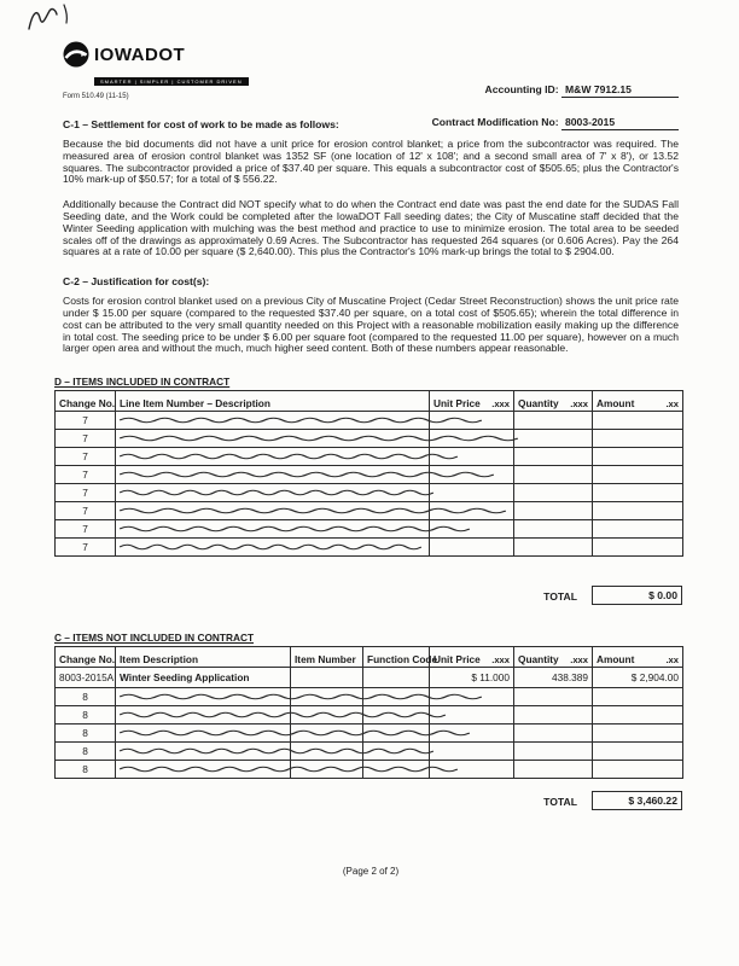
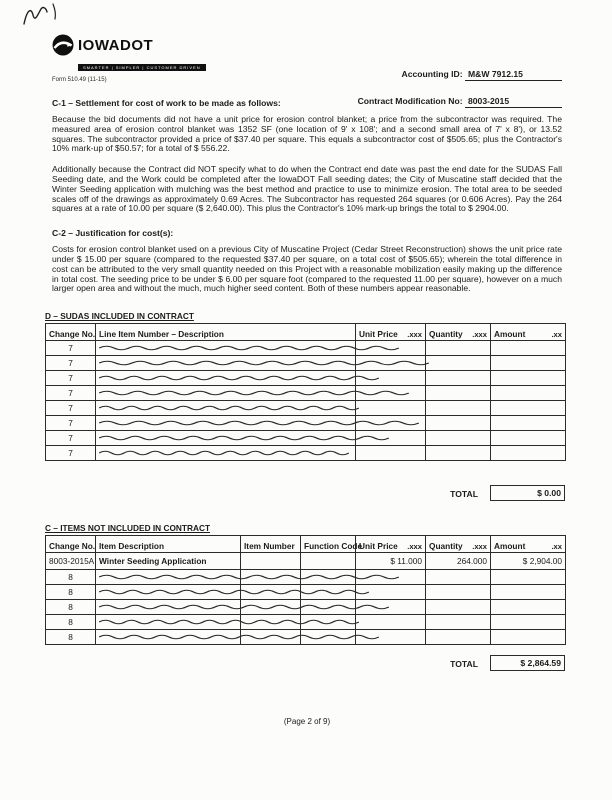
  IOWADOT
  Accounting ID: M&W 7912.15
  C-1 – Settlement for cost of work to be made as follows:
  Contract Modification No: 8003-2015
- Because the bid documents did not have a unit price for erosion control blanket; a price from the subcontractor was required. The measured area of erosion control blanket was 1352 SF (one location of 12' x 108'; and a second small area of 7' x 8'), or 13.52 squares. The subcontractor provided a price of $37.40 per square. This equals a subcontractor cost of $505.65; plus the Contractor's 10% mark-up of $50.57; for a total of $ 556.22.
+ Because the bid documents did not have a unit price for erosion control blanket; a price from the subcontractor was required. The measured area of erosion control blanket was 1352 SF (one location of 9' x 108'; and a second small area of 7' x 8'), or 13.52 squares. The subcontractor provided a price of $37.40 per square. This equals a subcontractor cost of $505.65; plus the Contractor's 10% mark-up of $50.57; for a total of $ 556.22.
  Additionally because the Contract did NOT specify what to do when the Contract end date was past the end date for the SUDAS Fall Seeding date, and the Work could be completed after the IowaDOT Fall seeding dates; the City of Muscatine staff decided that the Winter Seeding application with mulching was the best method and practice to use to minimize erosion. The total area to be seeded scales off of the drawings as approximately 0.69 Acres. The Subcontractor has requested 264 squares (or 0.606 Acres). Pay the 264 squares at a rate of 10.00 per square ($ 2,640.00). This plus the Contractor's 10% mark-up brings the total to $ 2904.00.
  C-2 – Justification for cost(s):
  Costs for erosion control blanket used on a previous City of Muscatine Project (Cedar Street Reconstruction) shows the unit price rate under $ 15.00 per square (compared to the requested $37.40 per square, on a total cost of $505.65); wherein the total difference in cost can be attributed to the very small quantity needed on this Project with a reasonable mobilization easily making up the difference in total cost. The seeding price to be under $ 6.00 per square foot (compared to the requested 11.00 per square), however on a much larger open area and without the much, much higher seed content. Both of these numbers appear reasonable.
- D – ITEMS INCLUDED IN CONTRACT
+ D – SUDAS INCLUDED IN CONTRACT
  Change No.	Line Item Number – Description	Unit Price .xxx	Quantity .xxx	Amount .xx
  7
  7
  7
  7
  7
  7
  7
  7
  TOTAL
  $ 0.00
  C – ITEMS NOT INCLUDED IN CONTRACT
  Change No.	Item Description	Item Number	Function Code	Unit Price .xxx	Quantity .xxx	Amount .xx
- 8003-2015A	Winter Seeding Application			$ 11.000	438.389	$ 2,904.00
+ 8003-2015A	Winter Seeding Application			$ 11.000	264.000	$ 2,904.00
  8
  8
  8
  8
  8
  TOTAL
- $ 3,460.22
+ $ 2,864.59
- (Page 2 of 2)
+ (Page 2 of 9)
